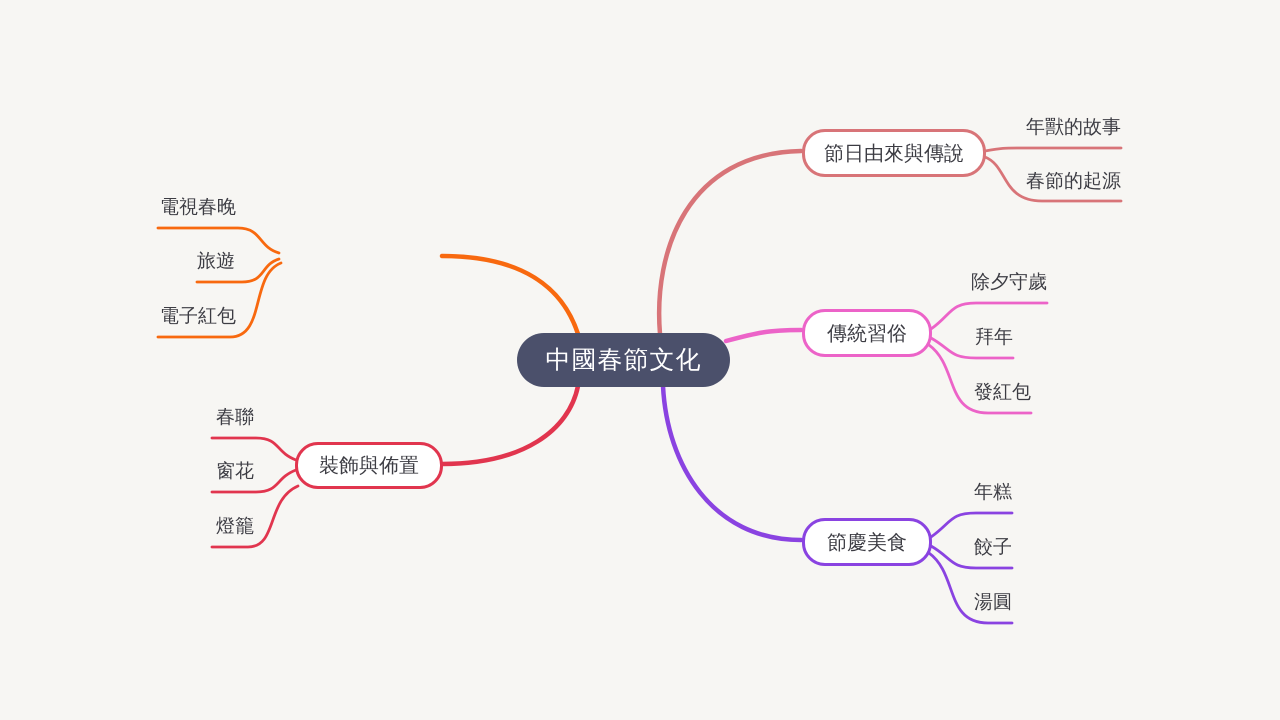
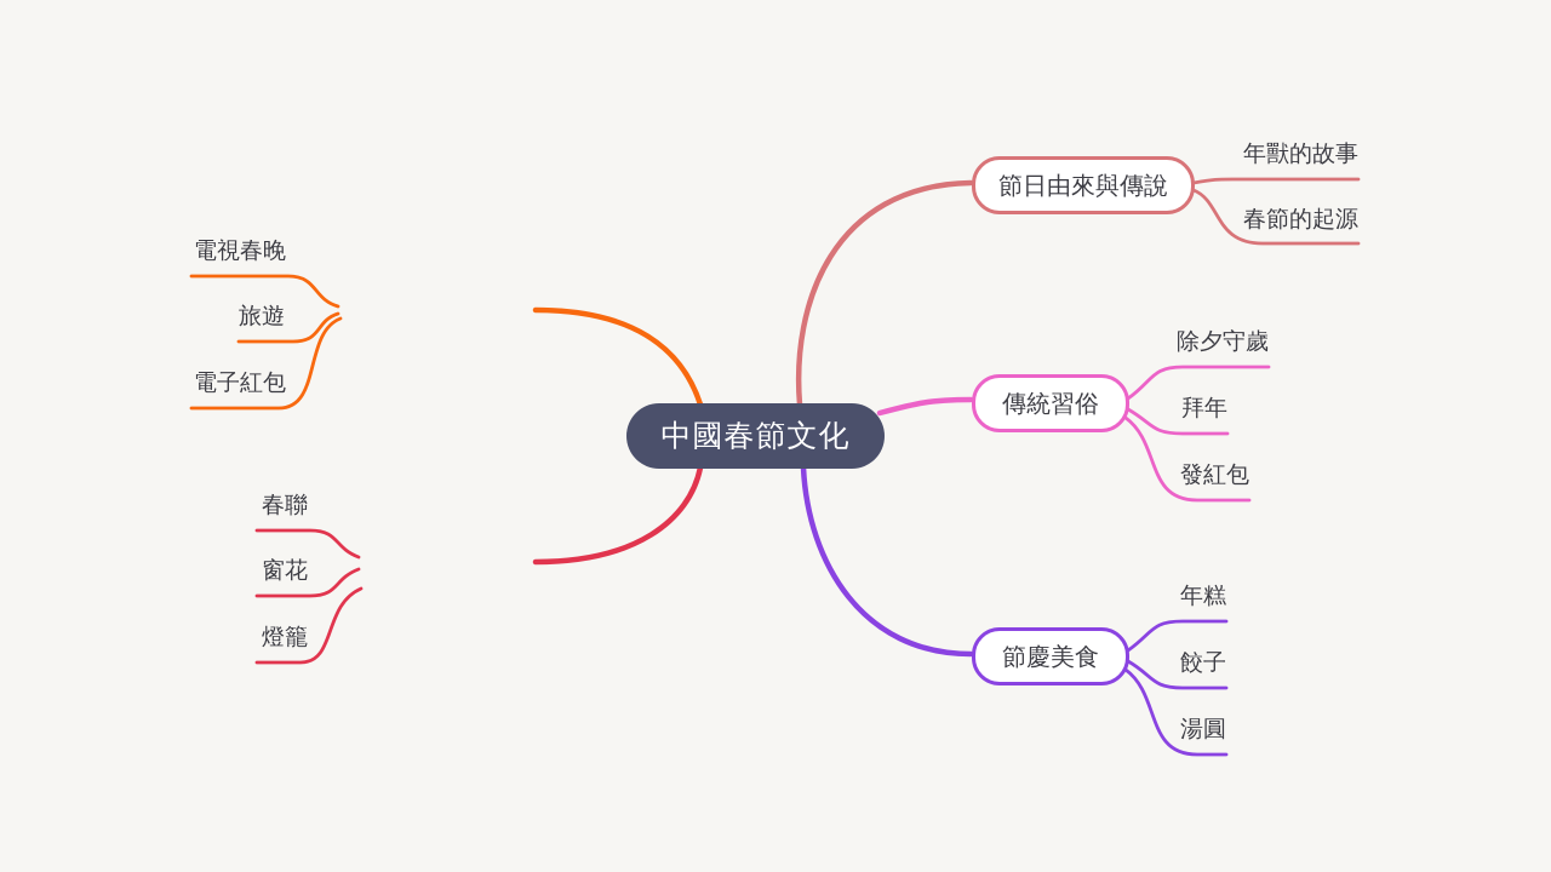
  中國春節文化
  節日由來與傳說
  傳統習俗
  節慶美食
- 裝飾與佈置
  年獸的故事
  春節的起源
  除夕守歲
  拜年
  發紅包
  年糕
  餃子
  湯圓
  電視春晚
  旅遊
  電子紅包
  春聯
  窗花
  燈籠
